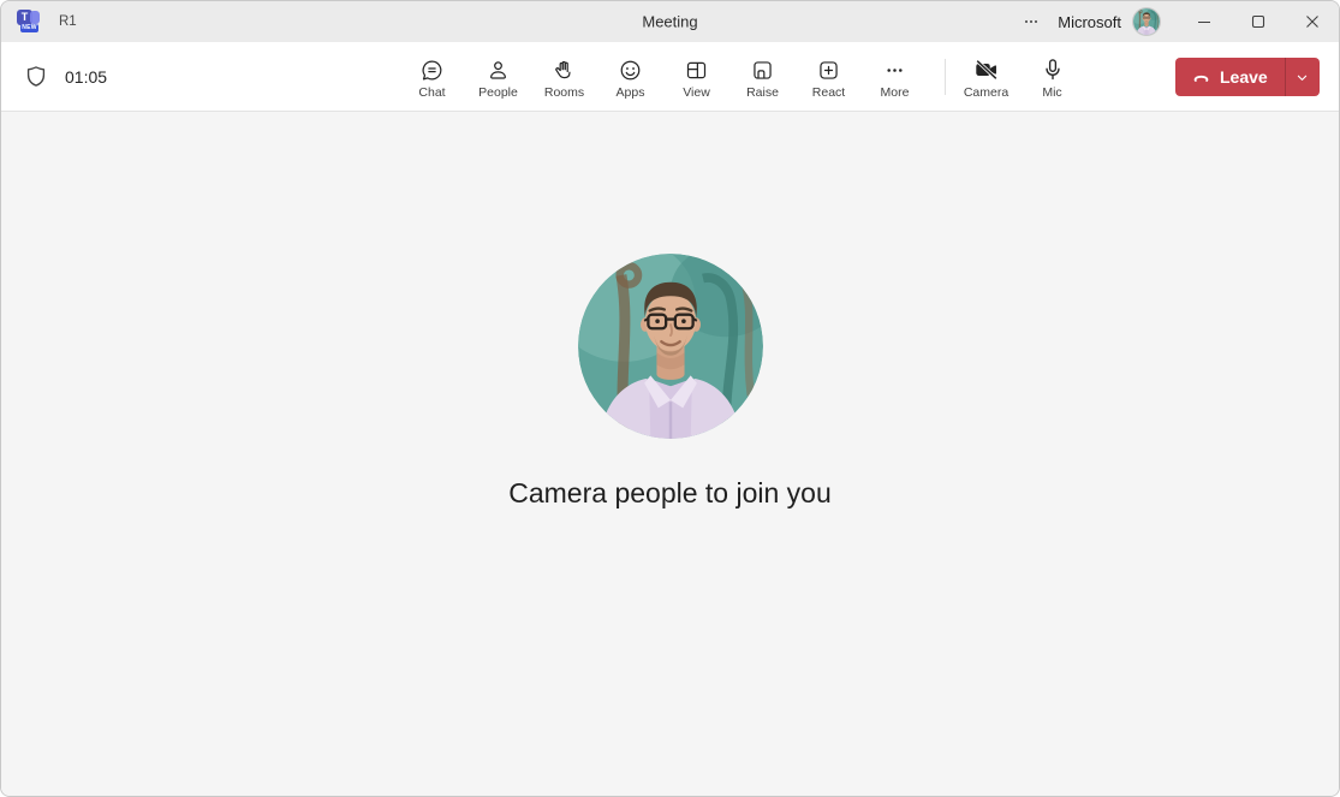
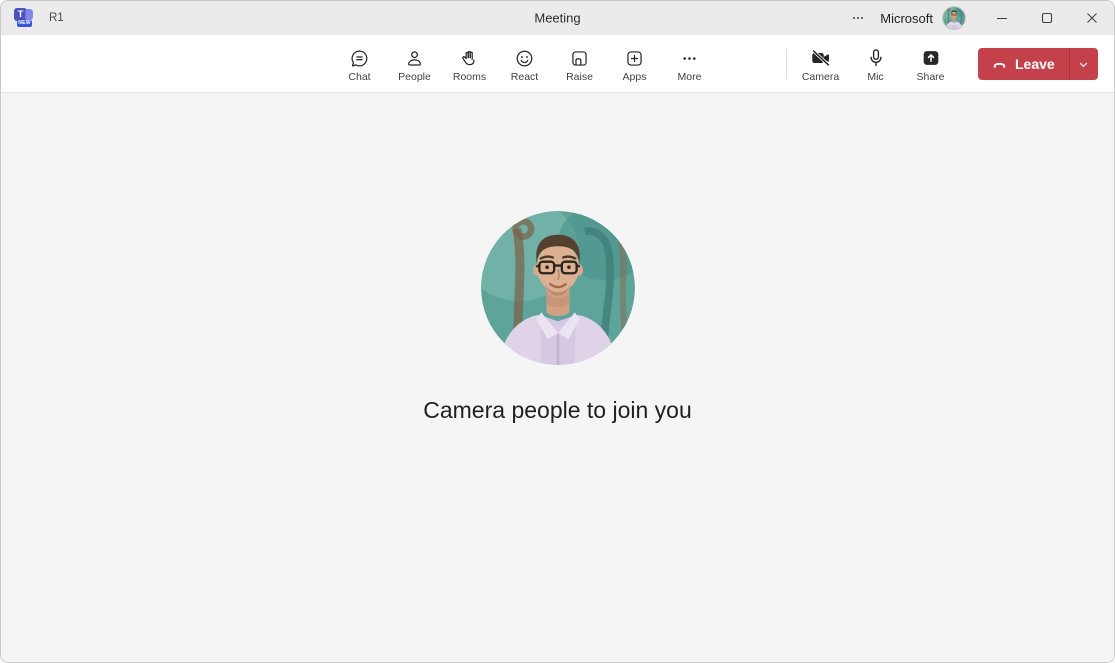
  T
  R1
  Meeting
  Microsoft
- 01:05
  Chat
  People
  Rooms
- Apps
+ React
- View
  Raise
- React
+ Apps
  More
  Camera
  Mic
+ Share
  Leave
  Camera people to join you
